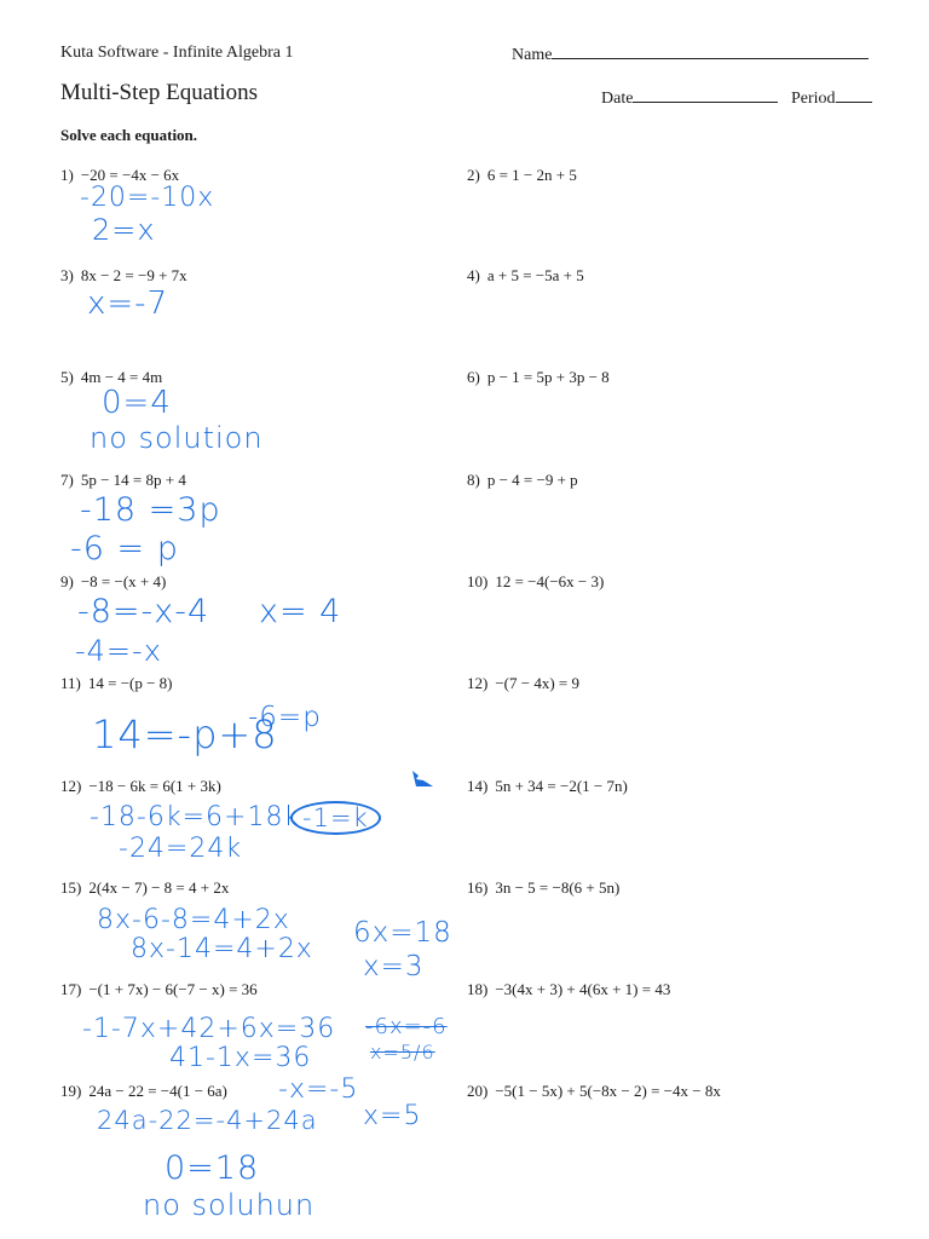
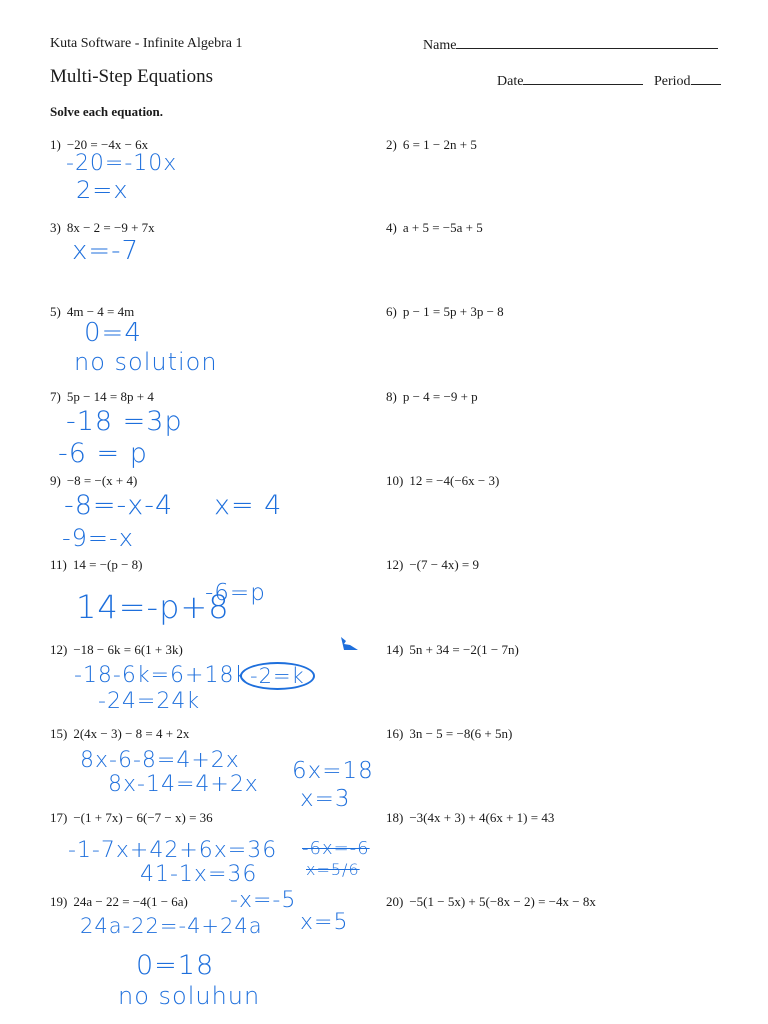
  Kuta Software - Infinite Algebra 1
  Name
  Multi-Step Equations
  Date
  Period
  Solve each equation.
  1) −20 = −4x − 6x
  3) 8x − 2 = −9 + 7x
  5) 4m − 4 = 4m
  7) 5p − 14 = 8p + 4
  9) −8 = −(x + 4)
  11) 14 = −(p − 8)
  12) −18 − 6k = 6(1 + 3k)
- 15) 2(4x − 7) − 8 = 4 + 2x
+ 15) 2(4x − 3) − 8 = 4 + 2x
  17) −(1 + 7x) − 6(−7 − x) = 36
  19) 24a − 22 = −4(1 − 6a)
  2) 6 = 1 − 2n + 5
  4) a + 5 = −5a + 5
  6) p − 1 = 5p + 3p − 8
  8) p − 4 = −9 + p
  10) 12 = −4(−6x − 3)
  12) −(7 − 4x) = 9
  14) 5n + 34 = −2(1 − 7n)
  16) 3n − 5 = −8(6 + 5n)
  18) −3(4x + 3) + 4(6x + 1) = 43
  20) −5(1 − 5x) + 5(−8x − 2) = −4x − 8x
  -20=-10x
  2=x
  x=-7
  0=4
  no solution
  -18 =3p
  -6 = p
  -8=-x-4
  x= 4
- -4=-x
+ -9=-x
  14=-p+8
  -6=p
  -18-6k=6+18k
- -1=k
+ -2=k
  -24=24k
  8x-6-8=4+2x
  8x-14=4+2x
  6x=18
  x=3
  -1-7x+42+6x=36
  41-1x=36
  -6x=-6
  x=5/6
  -x=-5
  x=5
  24a-22=-4+24a
  0=18
  no soluhun
